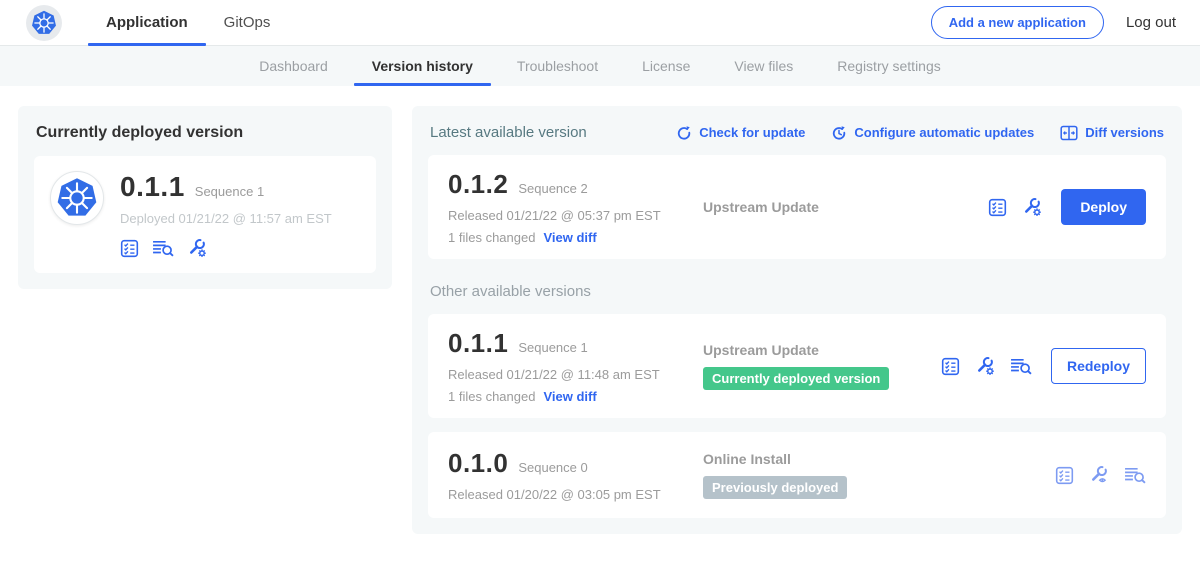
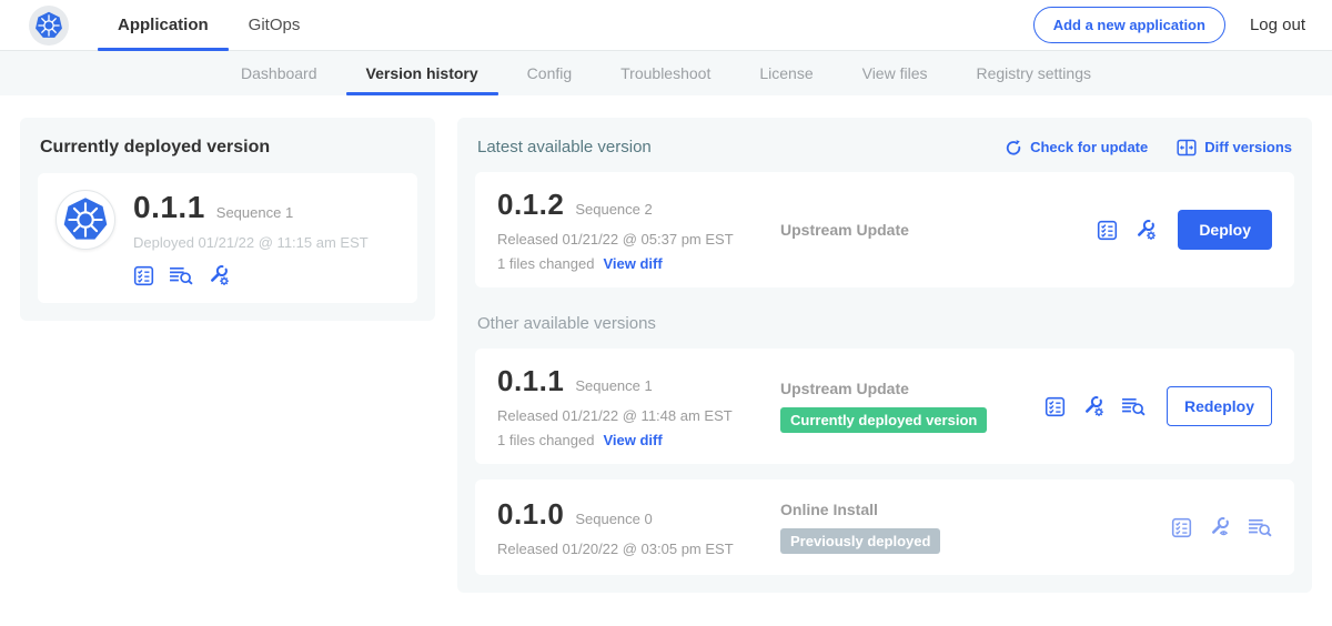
  Application
  GitOps
  Add a new application
  Log out
  Dashboard
  Version history
+ Config
  Troubleshoot
  License
  View files
  Registry settings
  Currently deployed version
  0.1.1
  Sequence 1
- Deployed 01/21/22 @ 11:57 am EST
+ Deployed 01/21/22 @ 11:15 am EST
  Latest available version
  Check for update
- Configure automatic updates
  Diff versions
  0.1.2
  Sequence 2
  Released 01/21/22 @ 05:37 pm EST
  1 files changed
  View diff
  Upstream Update
  Deploy
  Other available versions
  0.1.1
  Sequence 1
  Released 01/21/22 @ 11:48 am EST
  1 files changed
  View diff
  Upstream Update
  Currently deployed version
  Redeploy
  0.1.0
  Sequence 0
  Released 01/20/22 @ 03:05 pm EST
  Online Install
  Previously deployed
